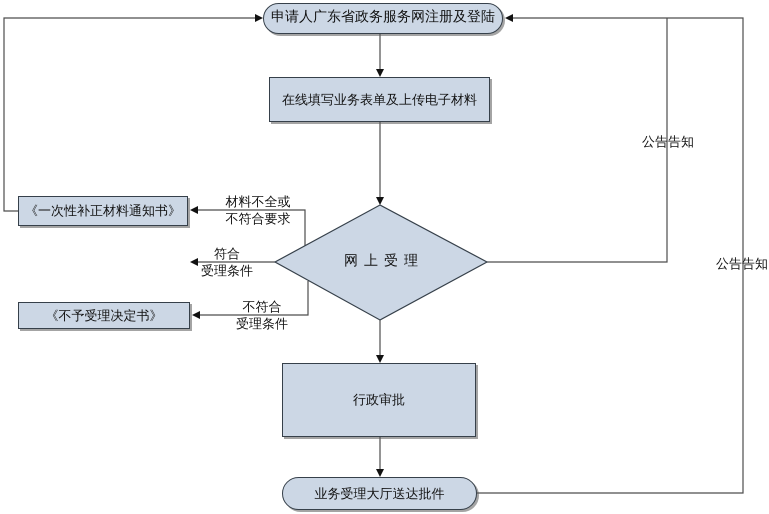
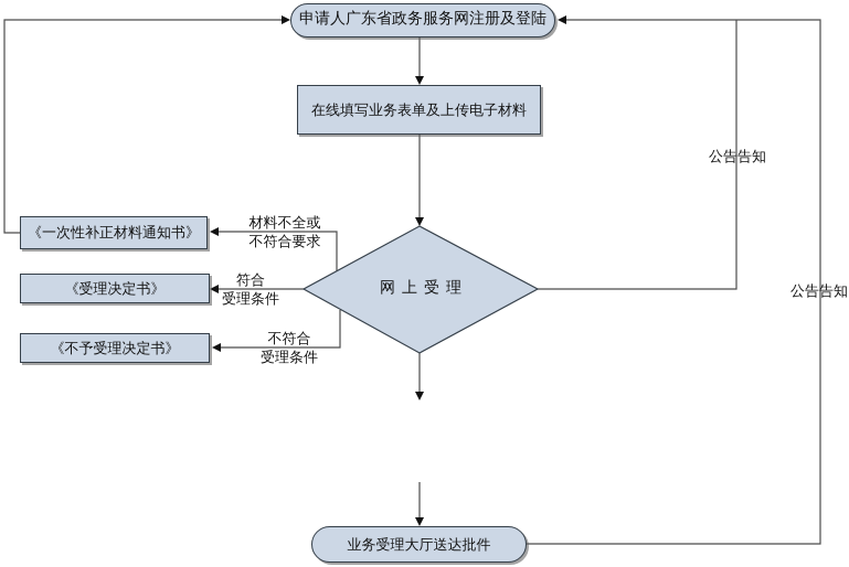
  申请人广东省政务服务网注册及登陆
  在线填写业务表单及上传电子材料
  网上受理
  《一次性补正材料通知书》
+ 《受理决定书》
  《不予受理决定书》
- 行政审批
  业务受理大厅送达批件
  材料不全或
  不符合要求
  符合
  受理条件
  不符合
  受理条件
  公告告知
  公告告知
